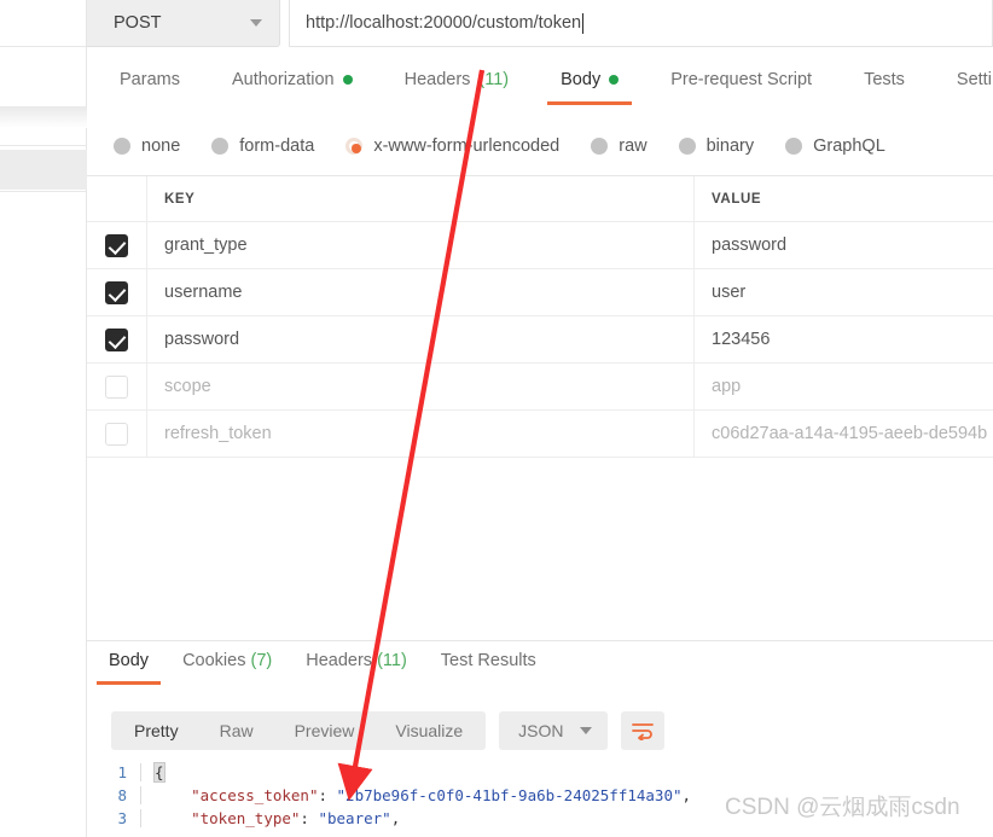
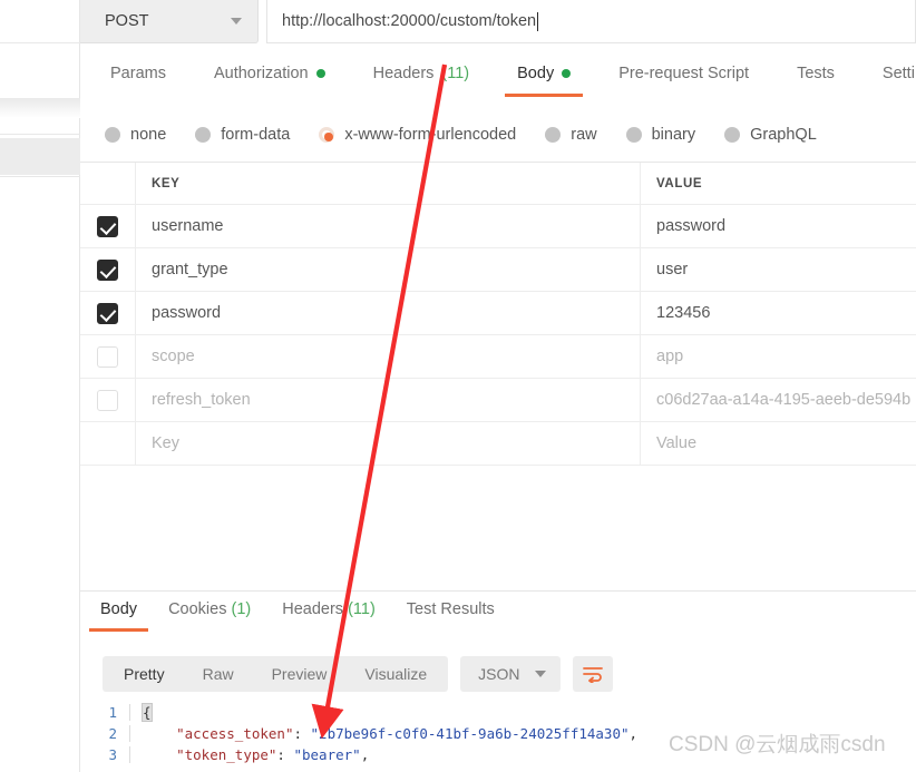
  POST
  http://localhost:20000/custom/token
  Params
  Authorization
  Headers
  11)
  Body
  Pre-request Script
  Tests
  Setti
  none
  form-data
  x-www-formurlencoded
  raw
  binary
  GraphQL
  KEY
  VALUE
- grant_type
+ username
  password
- username
+ grant_type
  user
  password
  123456
  scope
  app
  refresh_token
  c06d27aa-a14a-4195-aeeb-de594b
+ Key
+ Value
  Body
- Cookies (7)
+ Cookies (1)
  Headers (11)
  Test Results
  Pretty
  Raw
  Preview
  Visualize
  JSON
  1
  {
- 8
+ 2
  "access_token": "2b7be96f-c0f0-41bf-9a6b-24025ff14a30",
  3
  "token_type": "bearer",
  CSDN @云烟成雨csdn
